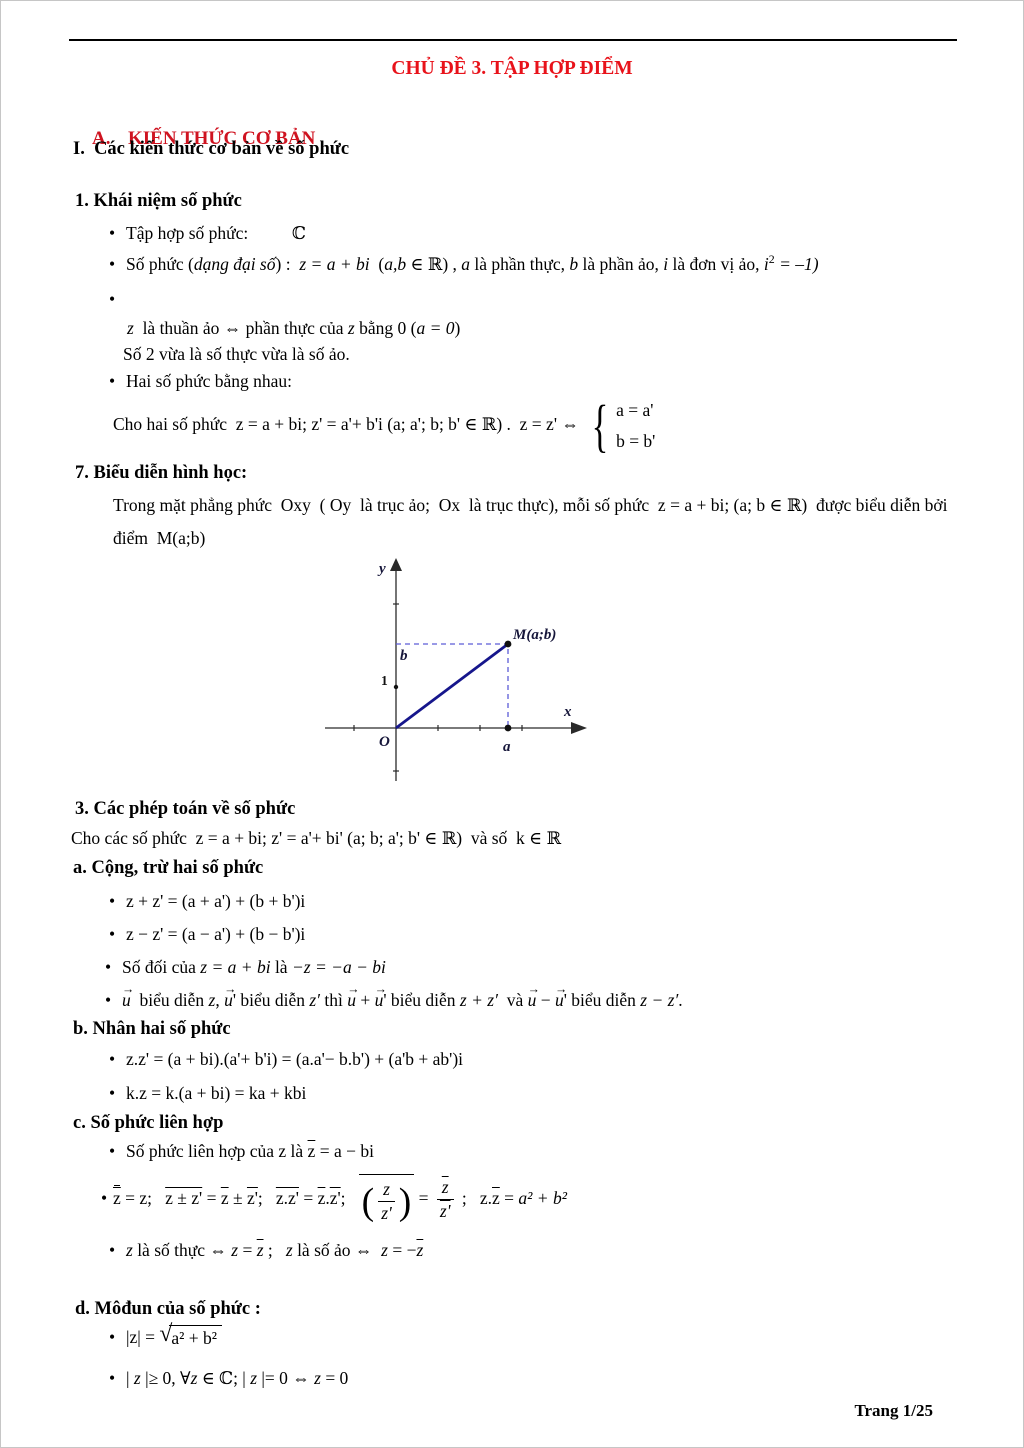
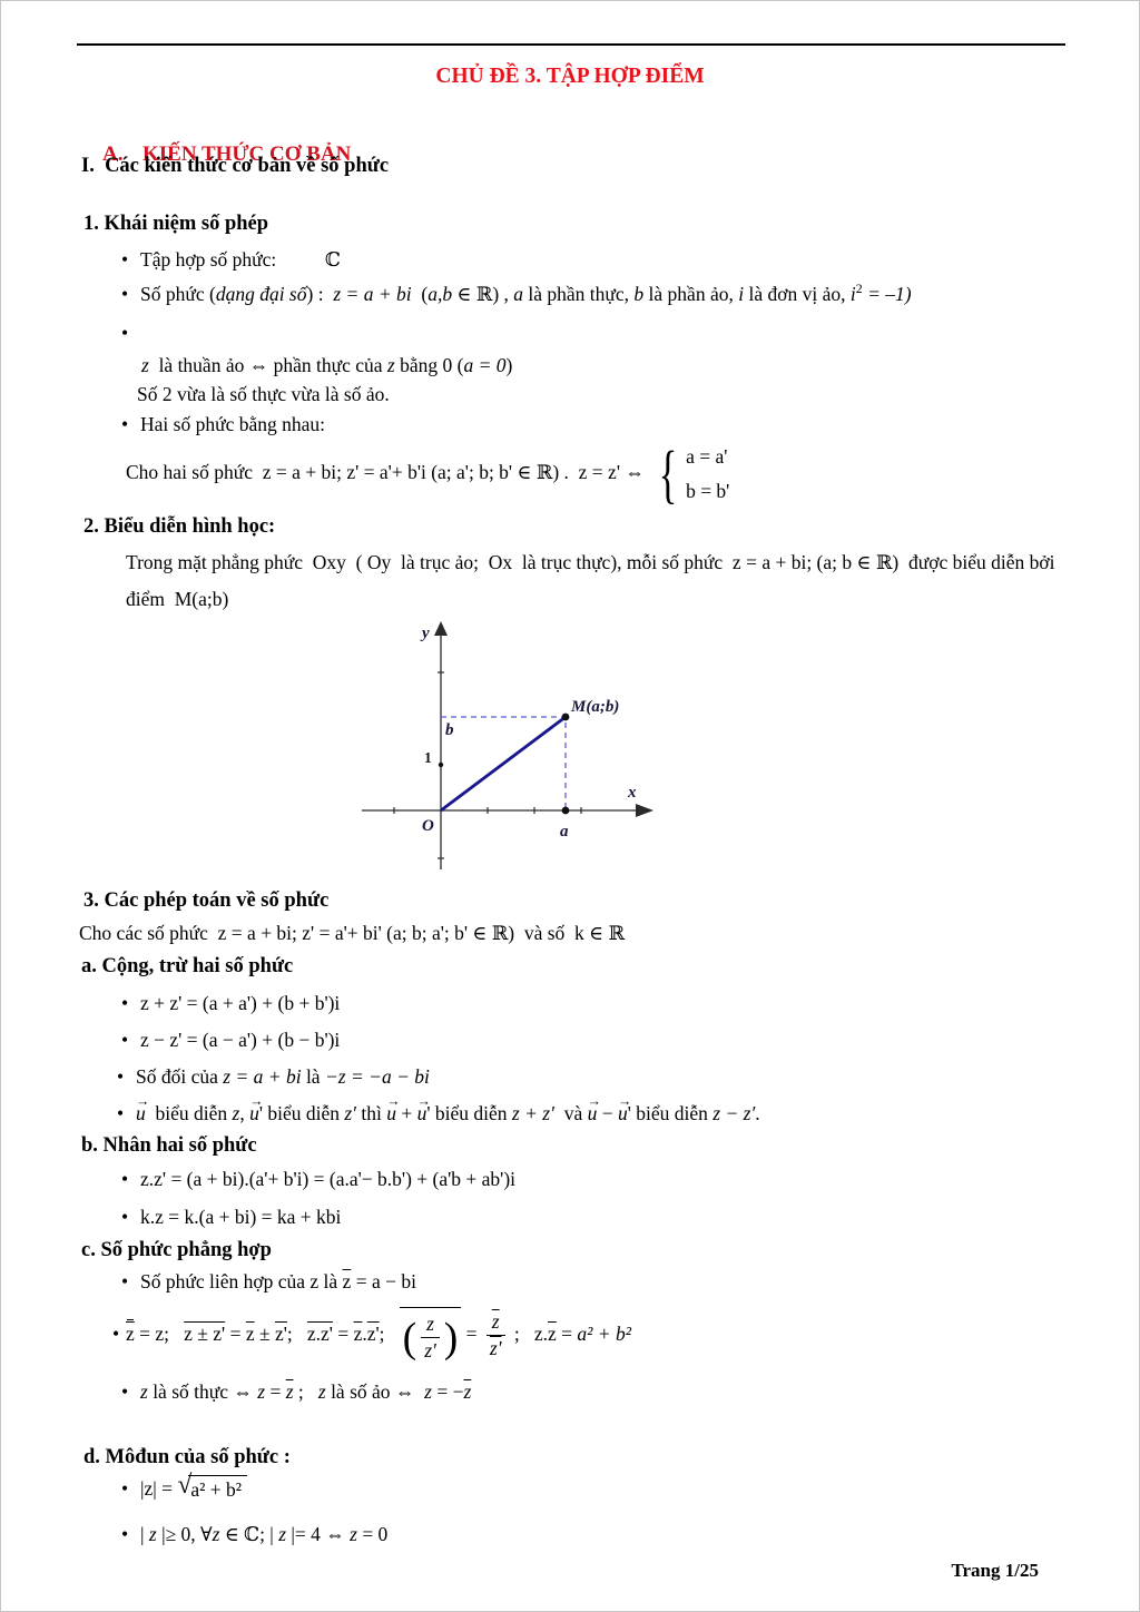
  CHỦ ĐỀ 3. TẬP HỢP ĐIỂM
  A. KIẾN THỨC CƠ BẢN
  I. Các kiến thức cơ bản về số phức
- 1. Khái niệm số phức
+ 1. Khái niệm số phép
  Tập hợp số phức: ℂ
  Số phức (dạng đại số) : z = a + bi (a,b ∈ ℝ) , a là phần thực, b là phần ảo, i là đơn vị ảo, i2 = –1)
  z là thuần ảo ⇔ phần thực của z bằng 0 (a = 0)
  Số 2 vừa là số thực vừa là số ảo.
  Hai số phức bằng nhau:
  Cho hai số phức z = a + bi; z' = a'+ b'i (a; a'; b; b' ∈ ℝ) . z = z' ⇔
  {
  a = a'
  b = b'
- 7. Biểu diễn hình học:
+ 2. Biểu diễn hình học:
  Trong mặt phẳng phức Oxy ( Oy là trục ảo; Ox là trục thực), mỗi số phức z = a + bi; (a; b ∈ ℝ) được biểu diễn bởi điểm M(a;b)
  y
  x
  O
  b
  1
  a
  M(a;b)
  3. Các phép toán về số phức
  Cho các số phức z = a + bi; z' = a'+ bi' (a; b; a'; b' ∈ ℝ) và số k ∈ ℝ
  a. Cộng, trừ hai số phức
  z + z' = (a + a') + (b + b')i
  z − z' = (a − a') + (b − b')i
  Số đối của z = a + bi là −z = −a − bi
  u biểu diễn z, u' biểu diễn z′ thì u + u' biểu diễn z + z′ và u − u' biểu diễn z − z′.
  b. Nhân hai số phức
  z.z' = (a + bi).(a'+ b'i) = (a.a'− b.b') + (a'b + ab')i
  k.z = k.(a + bi) = ka + kbi
- c. Số phức liên hợp
+ c. Số phức phẳng hợp
  Số phức liên hợp của z là z = a − bi
  z
  = z;
  z ± z'
  =
  z
  ±
  z'
  ;
  z.z'
  =
  z
  .
  z'
  ;
  (
  z
  z'
  )
  =
  z
  z'
  ; z.
  z
  =
  a² + b²
  z là số thực ⇔ z = z ; z là số ảo ⇔ z = −z
  d. Môđun của số phức :
  |z| =
  √
  a² + b²
- | z |≥ 0, ∀z ∈ ℂ; | z |= 0 ⇔ z = 0
+ | z |≥ 0, ∀z ∈ ℂ; | z |= 4 ⇔ z = 0
  Trang 1/25
